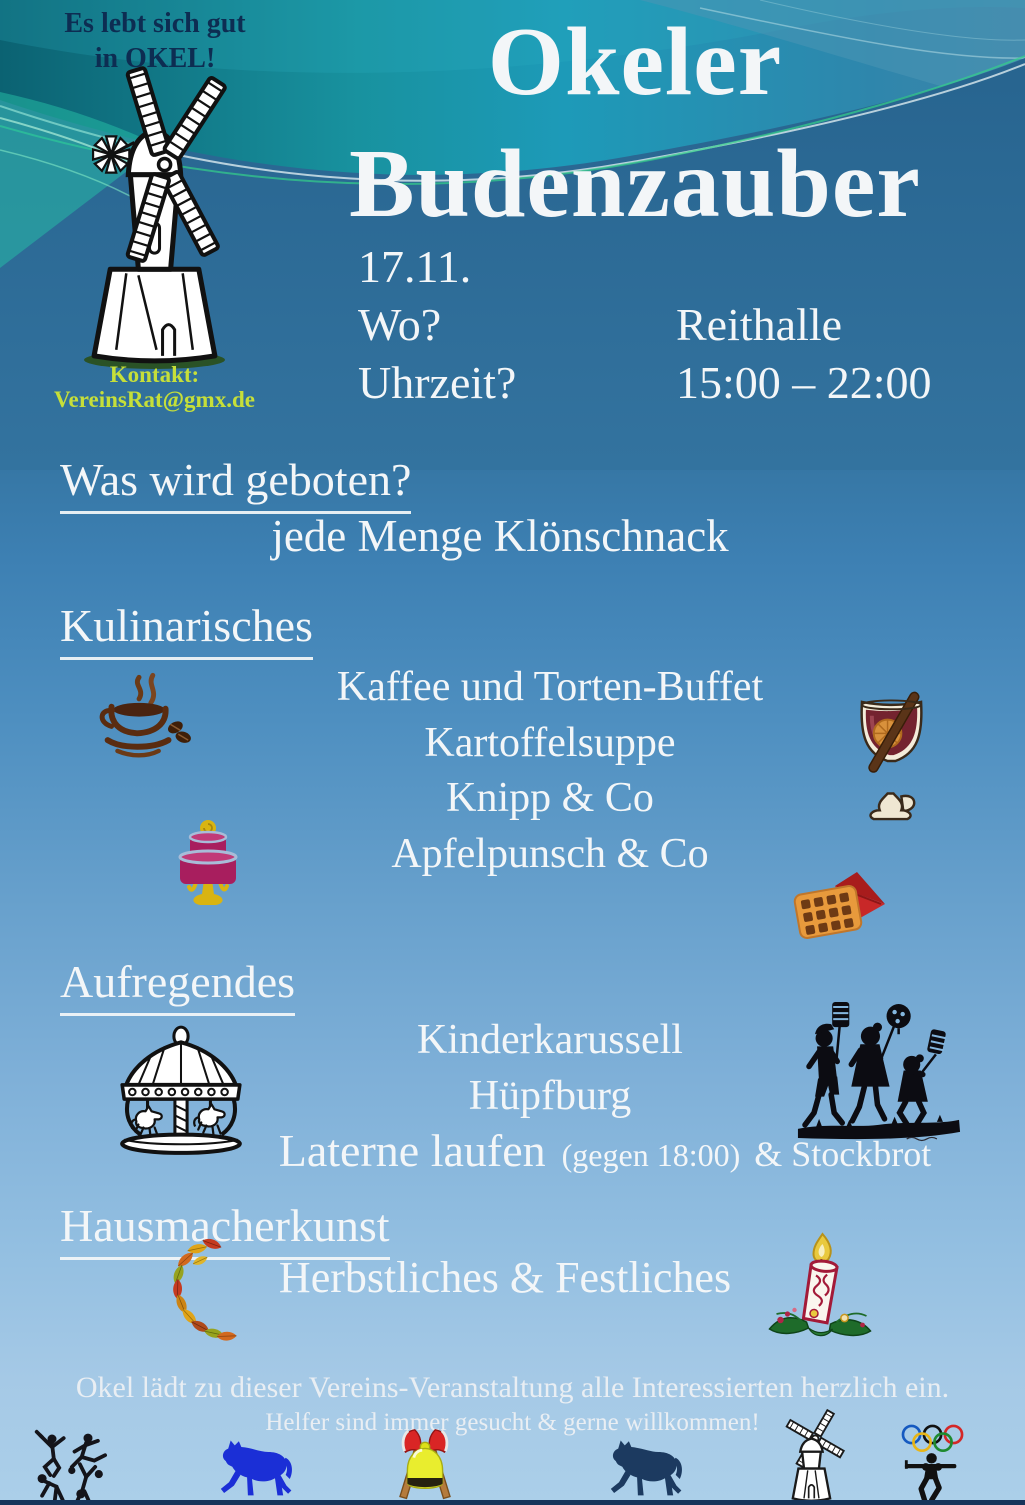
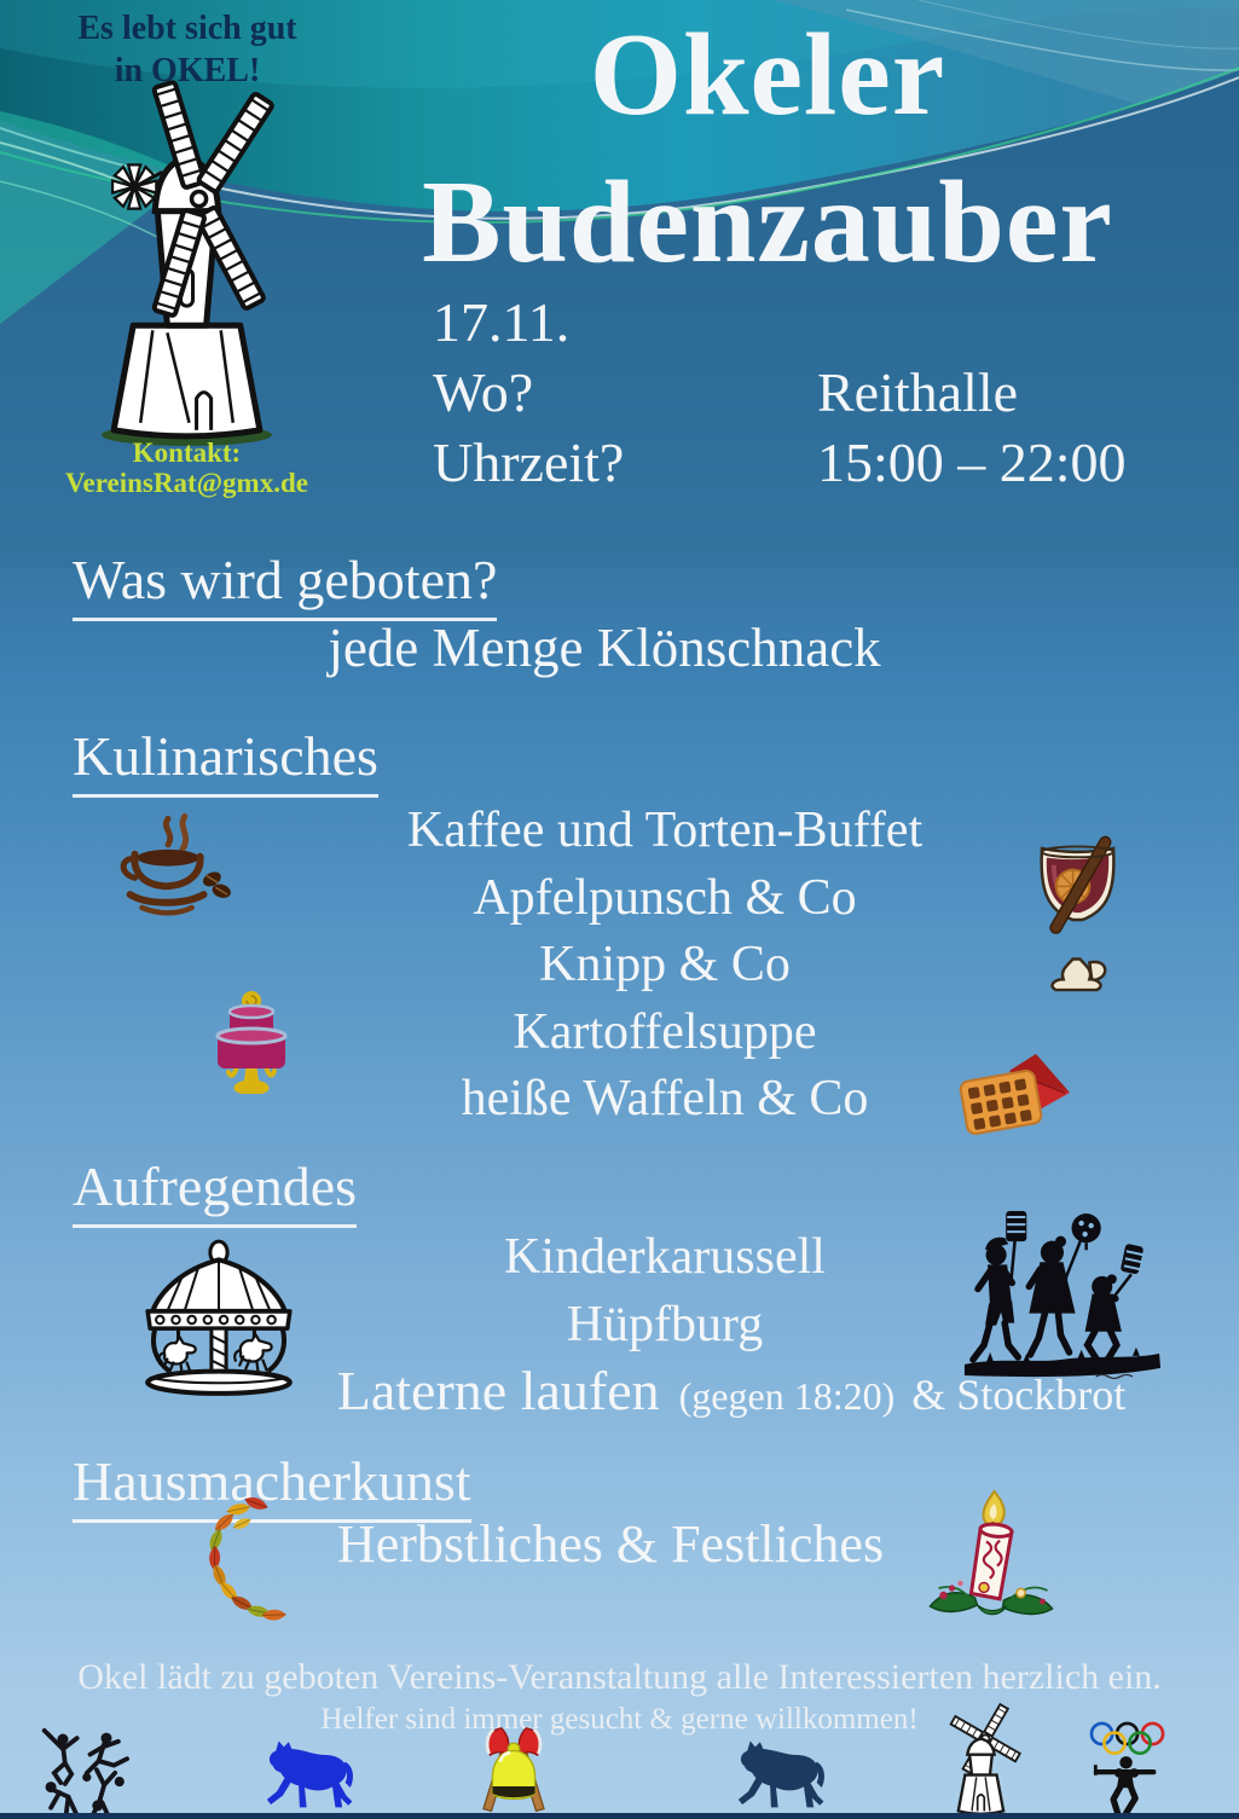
  Es lebt sich gut
  in OKEL!
  Kontakt:
  VereinsRat@gmx.de
  Okeler
  Budenzauber
  17.11.
  Wo?
  Reithalle
  Uhrzeit?
  15:00 – 22:00
  Was wird geboten?
  jede Menge Klönschnack
  Kulinarisches
  Kaffee und Torten-Buffet
- Kartoffelsuppe
+ Apfelpunsch & Co
  Knipp & Co
- Apfelpunsch & Co
+ Kartoffelsuppe
+ heiße Waffeln & Co
  Aufregendes
  Kinderkarussell
  Hüpfburg
- Laterne laufen (gegen 18:00) & Stockbrot
+ Laterne laufen (gegen 18:20) & Stockbrot
  Hausmacherkunst
  Herbstliches & Festliches
- Okel lädt zu dieser Vereins-Veranstaltung alle Interessierten herzlich ein.
+ Okel lädt zu geboten Vereins-Veranstaltung alle Interessierten herzlich ein.
  Helfer sind immer gesucht & gerne willkommen!
